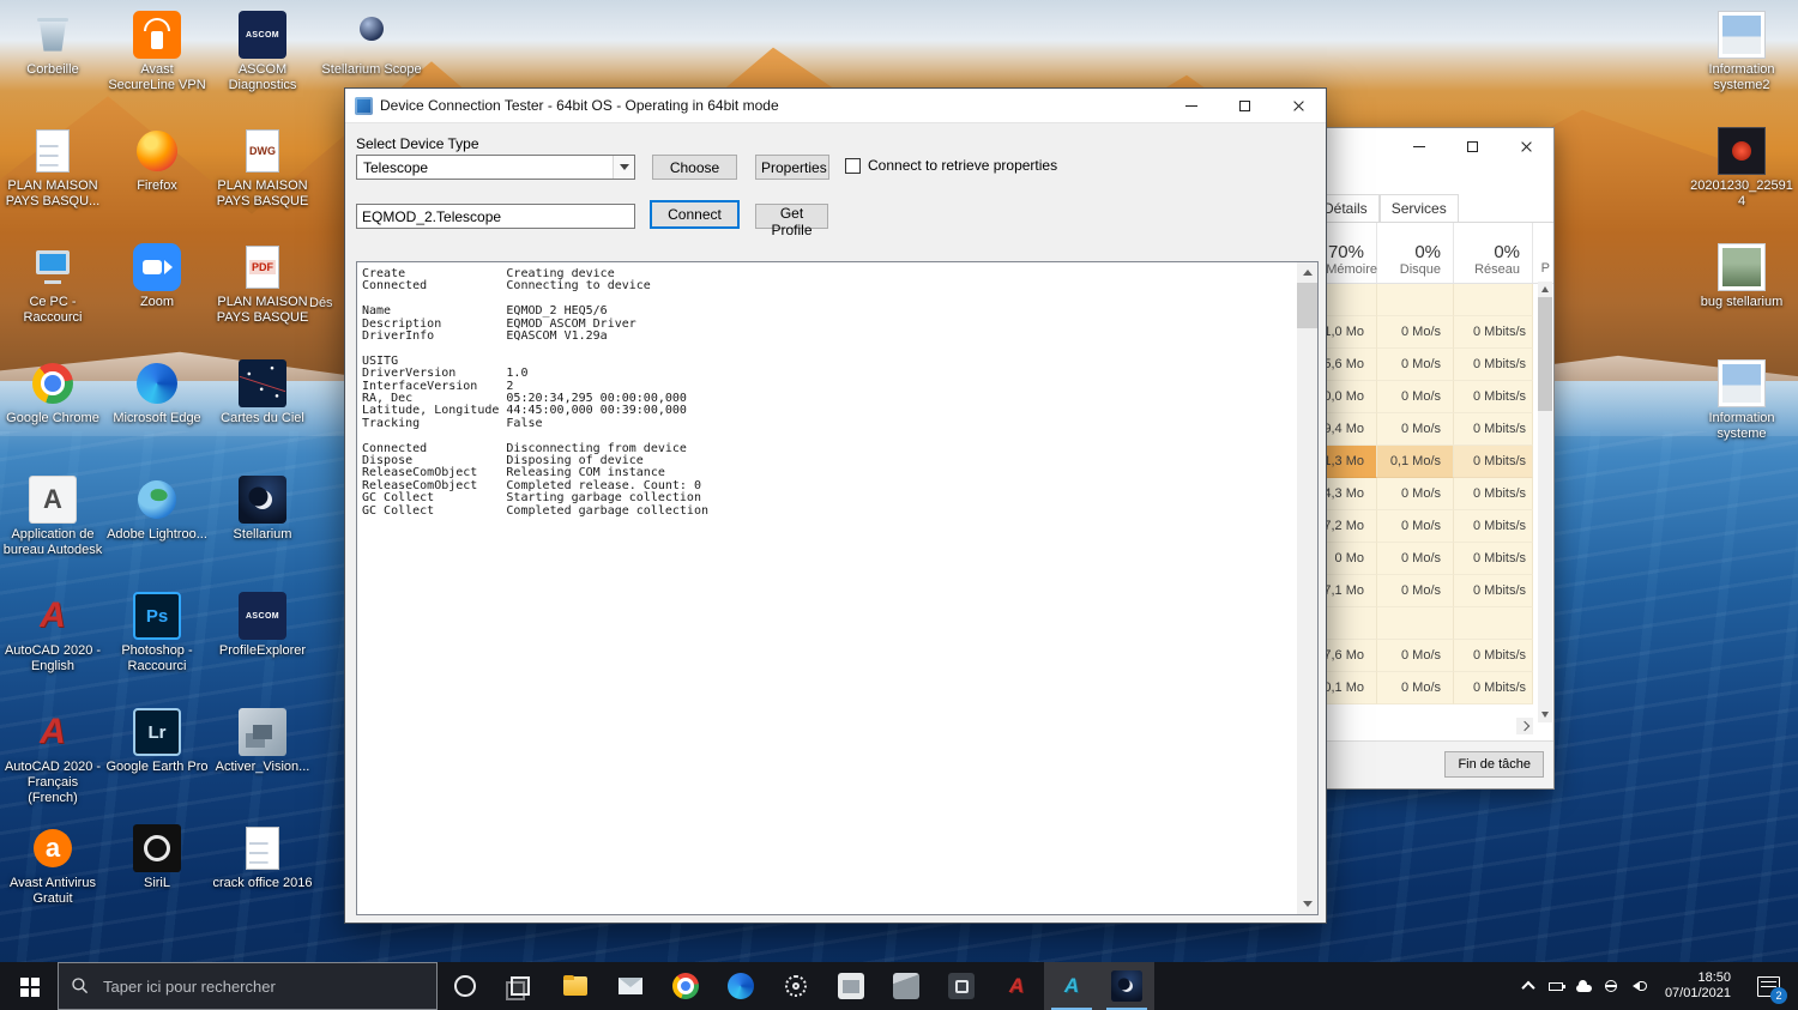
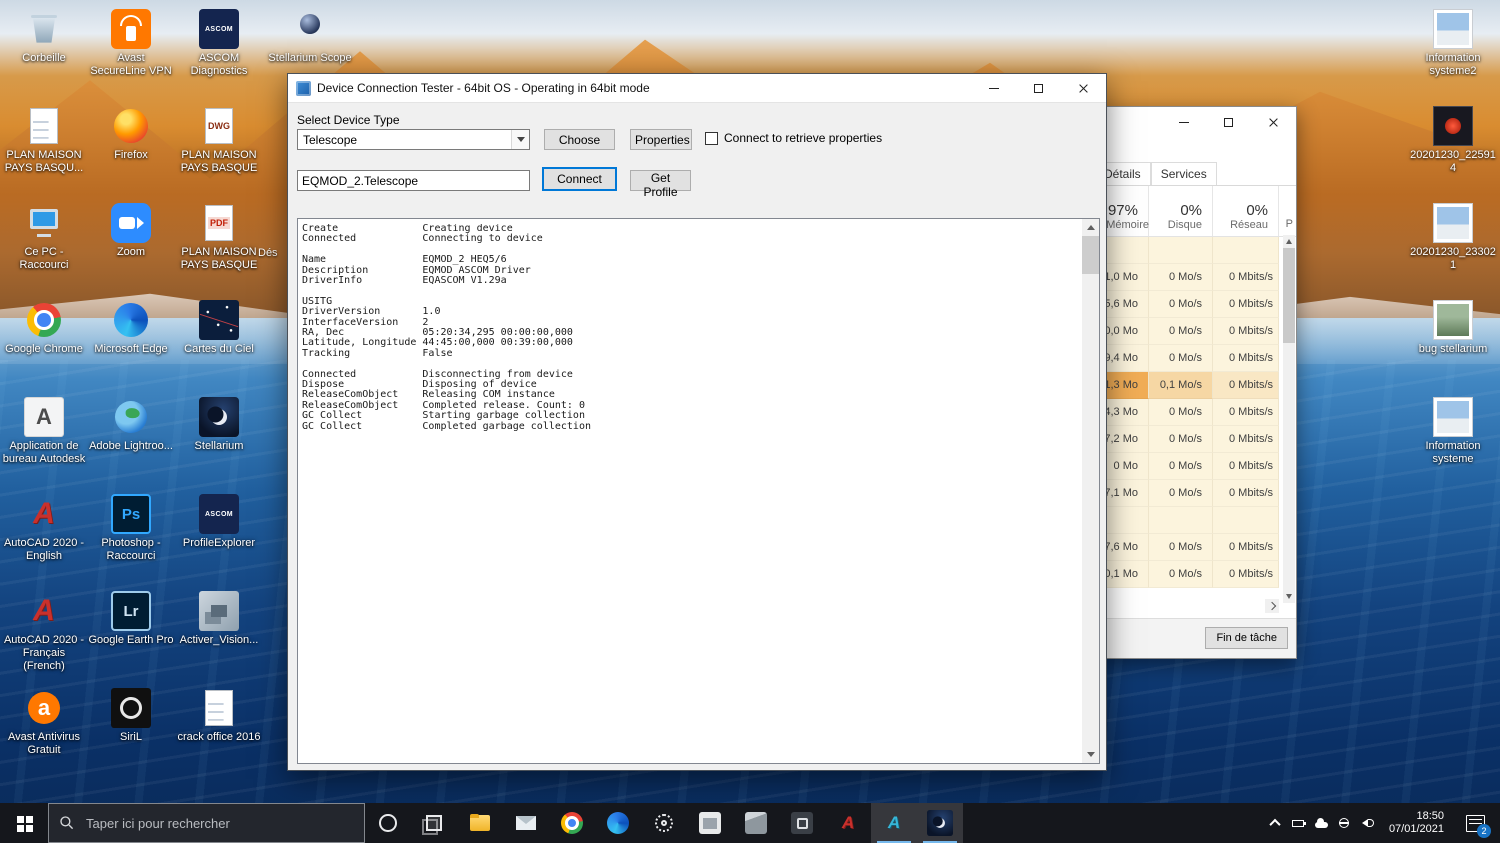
  Corbeille
  PLAN MAISON PAYS BASQU...
  Ce PC - Raccourci
  Google Chrome
  Application de bureau Autodesk
  AutoCAD 2020 - English
  AutoCAD 2020 - Français (French)
  Avast Antivirus Gratuit
  Avast SecureLine VPN
  Firefox
  Zoom
  Microsoft Edge
  Adobe Lightroo...
  Photoshop - Raccourci
  Google Earth Pro
  SiriL
  ASCOM Diagnostics
  PLAN MAISON PAYS BASQUE
  PLAN MAISON PAYS BASQUE
  Cartes du Ciel
  Stellarium
  ProfileExplorer
  Activer_Vision...
  crack office 2016
  Stellarium Scope
  Dés
  Information systeme2
  20201230_225914
+ 20201230_233021
  bug stellarium
  Information systeme
  Détails
  Services
- 70%
+ 97%
  Mémoire
  0%
  Disque
  0%
  Réseau
  P
  1,0 Mo
  0 Mo/s
  0 Mbits/s
  5,6 Mo
  0 Mo/s
  0 Mbits/s
  0,0 Mo
  0 Mo/s
  0 Mbits/s
  9,4 Mo
  0 Mo/s
  0 Mbits/s
  1,3 Mo
  0,1 Mo/s
  0 Mbits/s
  4,3 Mo
  0 Mo/s
  0 Mbits/s
  7,2 Mo
  0 Mo/s
  0 Mbits/s
  0 Mo
  0 Mo/s
  0 Mbits/s
  7,1 Mo
  0 Mo/s
  0 Mbits/s
  7,6 Mo
  0 Mo/s
  0 Mbits/s
  0,1 Mo
  0 Mo/s
  0 Mbits/s
  Fin de tâche
  Device Connection Tester - 64bit OS - Operating in 64bit mode
  Select Device Type
  Telescope
  Choose
  Properties
  Connect to retrieve properties
  EQMOD_2.Telescope
  Connect
  Get Profile
  Create Creating device
  Connected Connecting to device
  Name EQMOD_2 HEQ5/6
  Description EQMOD ASCOM Driver
  DriverInfo EQASCOM V1.29a
  USITG
  DriverVersion 1.0
  InterfaceVersion 2
  RA, Dec 05:20:34,295 00:00:00,000
  Latitude, Longitude 44:45:00,000 00:39:00,000
  Tracking False
  Connected Disconnecting from device
  Dispose Disposing of device
  ReleaseComObject Releasing COM instance
  ReleaseComObject Completed release. Count: 0
  GC Collect Starting garbage collection
  GC Collect Completed garbage collection
  Taper ici pour rechercher
  18:50
  07/01/2021
  2
